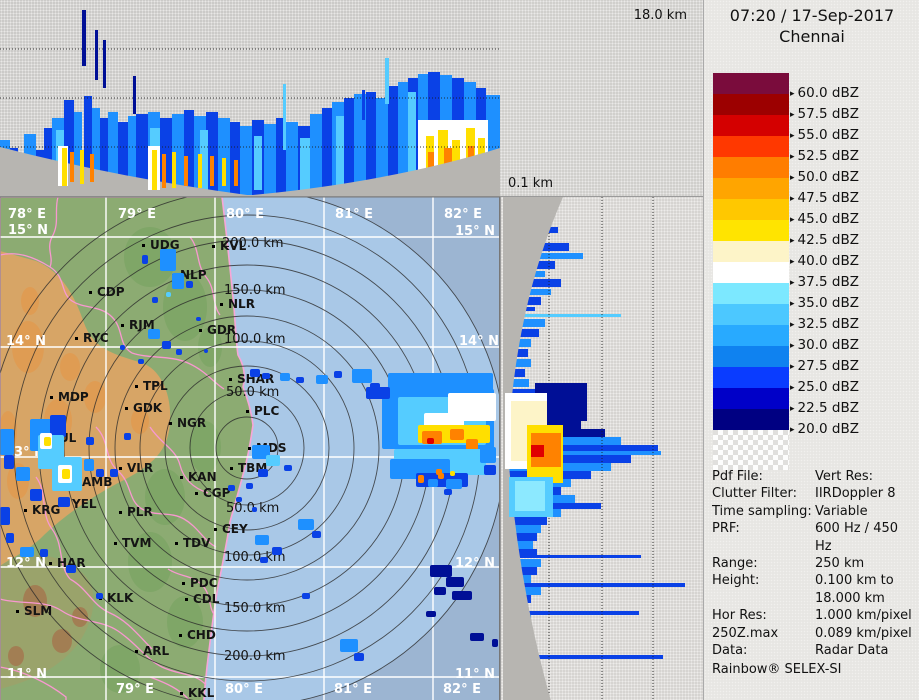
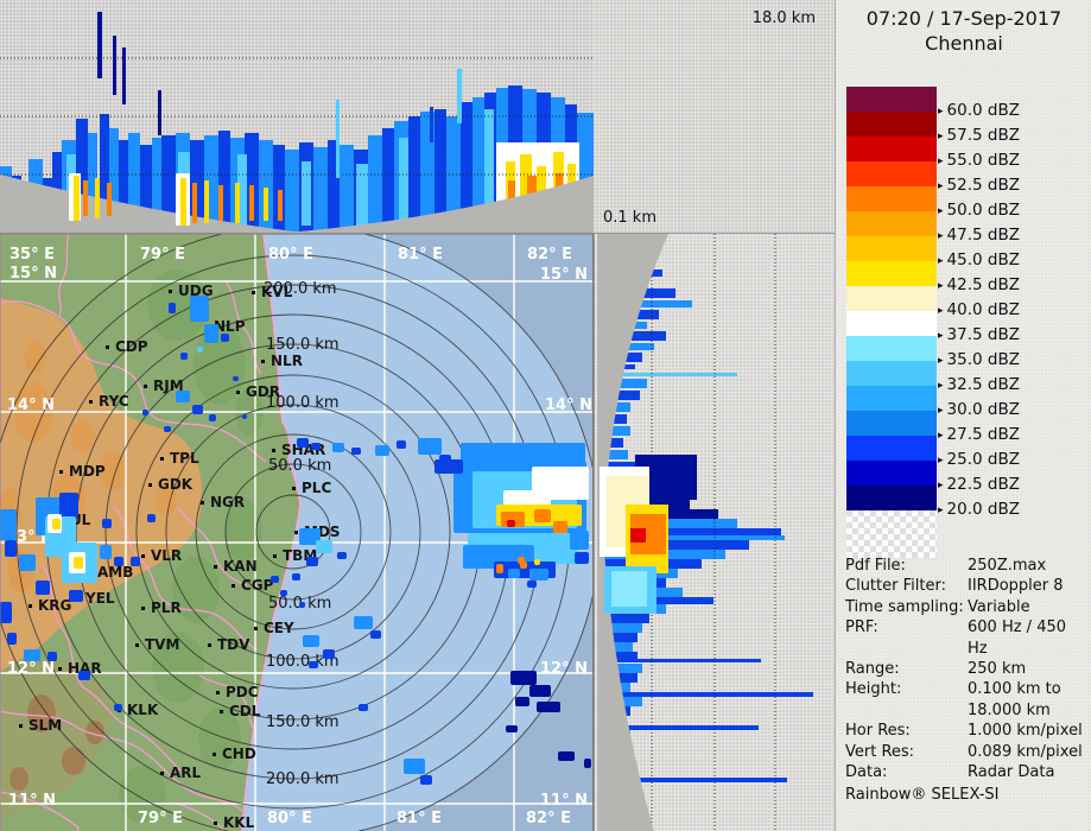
  18.0 km
  0.1 km
- 78° E
+ 35° E
  79° E
  80° E
  81° E
  82° E
  79° E
  80° E
  81° E
  82° E
  15° N
  14° N
  12° N
  11° N
  15° N
  14° N
  12° N
  11° N
  200.0 km
  150.0 km
  100.0 km
  50.0 km
  50.0 km
  100.0 km
  150.0 km
  200.0 km
  UDG
  NLP
  CDP
  RJM
  RYC
  GDR
  KVL
  NLR
  MDP
  TPL
  GDK
  NGR
  SHAR
  PLC
  TBM
  VLR
  KAN
  AMB
  CGP
  YEL
  KRG
  PLR
  TVM
  TDV
  CEY
  HAR
  PDC
  KLK
  CDL
  SLM
  CHD
  ARL
  KKL
  07:20 / 17-Sep-2017
  Chennai
  ▸ 60.0 dBZ
  ▸ 57.5 dBZ
  ▸ 55.0 dBZ
  ▸ 52.5 dBZ
  ▸ 50.0 dBZ
  ▸ 47.5 dBZ
  ▸ 45.0 dBZ
  ▸ 42.5 dBZ
  ▸ 40.0 dBZ
  ▸ 37.5 dBZ
  ▸ 35.0 dBZ
  ▸ 32.5 dBZ
  ▸ 30.0 dBZ
  ▸ 27.5 dBZ
  ▸ 25.0 dBZ
  ▸ 22.5 dBZ
  ▸ 20.0 dBZ
  Pdf File:
- Vert Res:
+ 250Z.max
  Clutter Filter:
  IIRDoppler 8
  Time sampling:
  Variable
  PRF:
  600 Hz / 450 Hz
  Range:
  250 km
  Height:
  0.100 km to
  18.000 km
  Hor Res:
  1.000 km/pixel
- 250Z.max
+ Vert Res:
  0.089 km/pixel
  Data:
  Radar Data
  Rainbow® SELEX-SI
